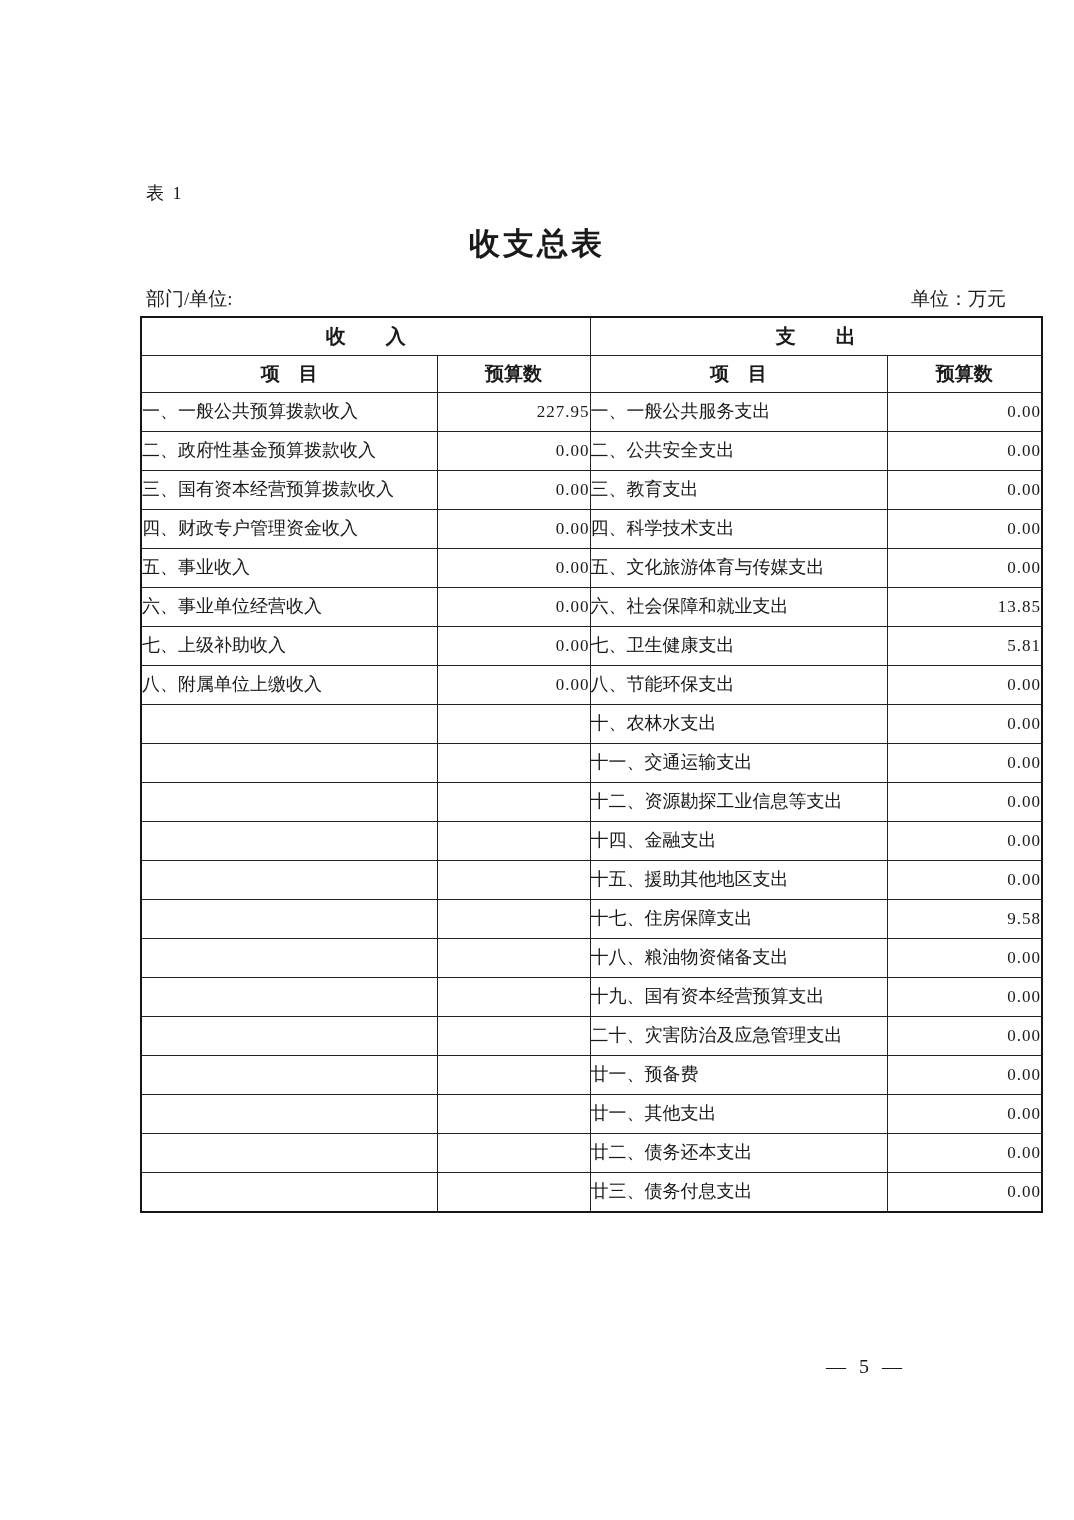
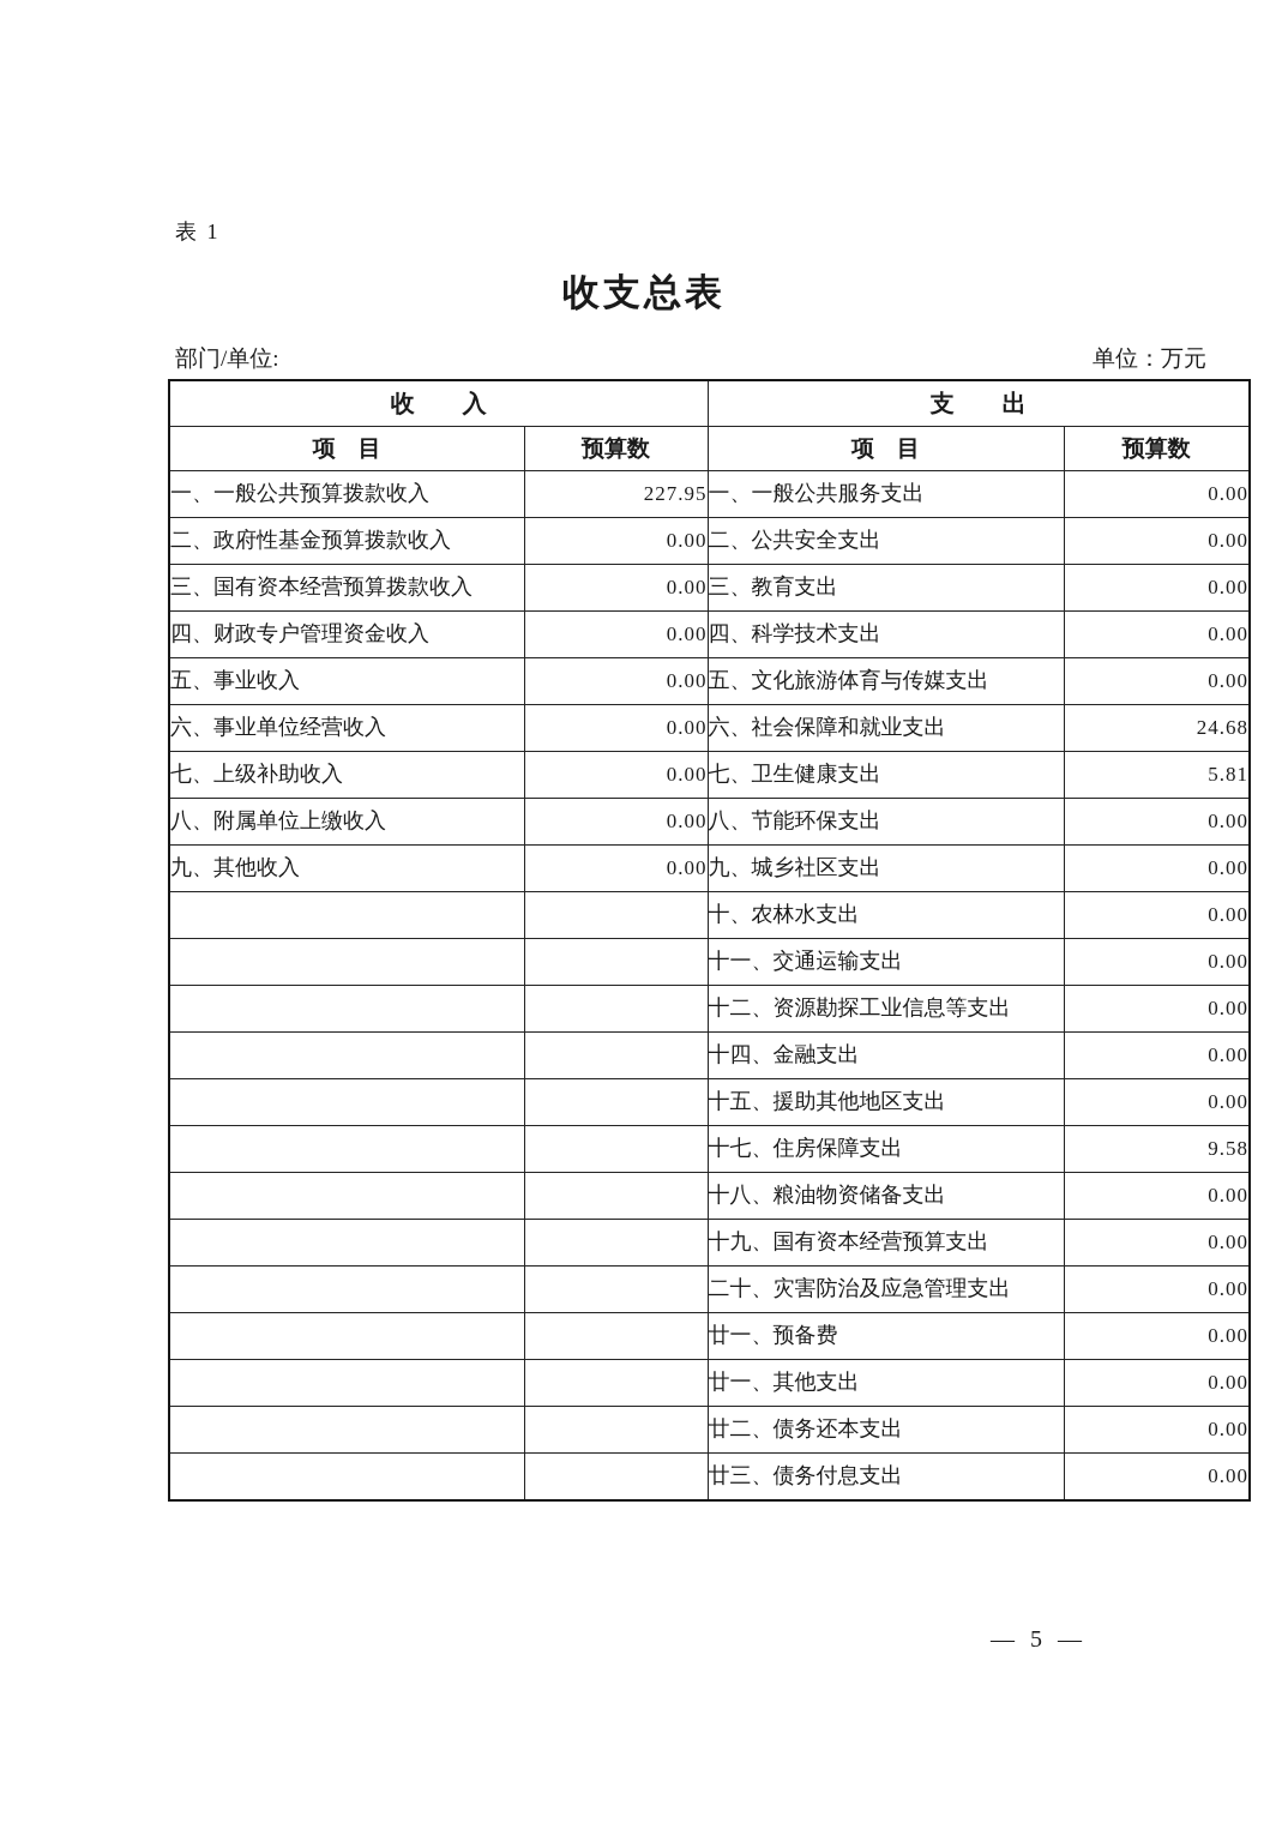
  表 1
  收支总表
  部门/单位:
  单位：万元
  收 入	支 出
  项 目	预算数	项 目	预算数
  一、一般公共预算拨款收入	227.95	一、一般公共服务支出	0.00
  二、政府性基金预算拨款收入	0.00	二、公共安全支出	0.00
  三、国有资本经营预算拨款收入	0.00	三、教育支出	0.00
  四、财政专户管理资金收入	0.00	四、科学技术支出	0.00
  五、事业收入	0.00	五、文化旅游体育与传媒支出	0.00
- 六、事业单位经营收入	0.00	六、社会保障和就业支出	13.85
+ 六、事业单位经营收入	0.00	六、社会保障和就业支出	24.68
  七、上级补助收入	0.00	七、卫生健康支出	5.81
  八、附属单位上缴收入	0.00	八、节能环保支出	0.00
+ 九、其他收入	0.00	九、城乡社区支出	0.00
  		十、农林水支出	0.00
  		十一、交通运输支出	0.00
  		十二、资源勘探工业信息等支出	0.00
  		十四、金融支出	0.00
  		十五、援助其他地区支出	0.00
  		十七、住房保障支出	9.58
  		十八、粮油物资储备支出	0.00
  		十九、国有资本经营预算支出	0.00
  		二十、灾害防治及应急管理支出	0.00
  		廿一、预备费	0.00
  		廿一、其他支出	0.00
  		廿二、债务还本支出	0.00
  		廿三、债务付息支出	0.00
  — 5 —
